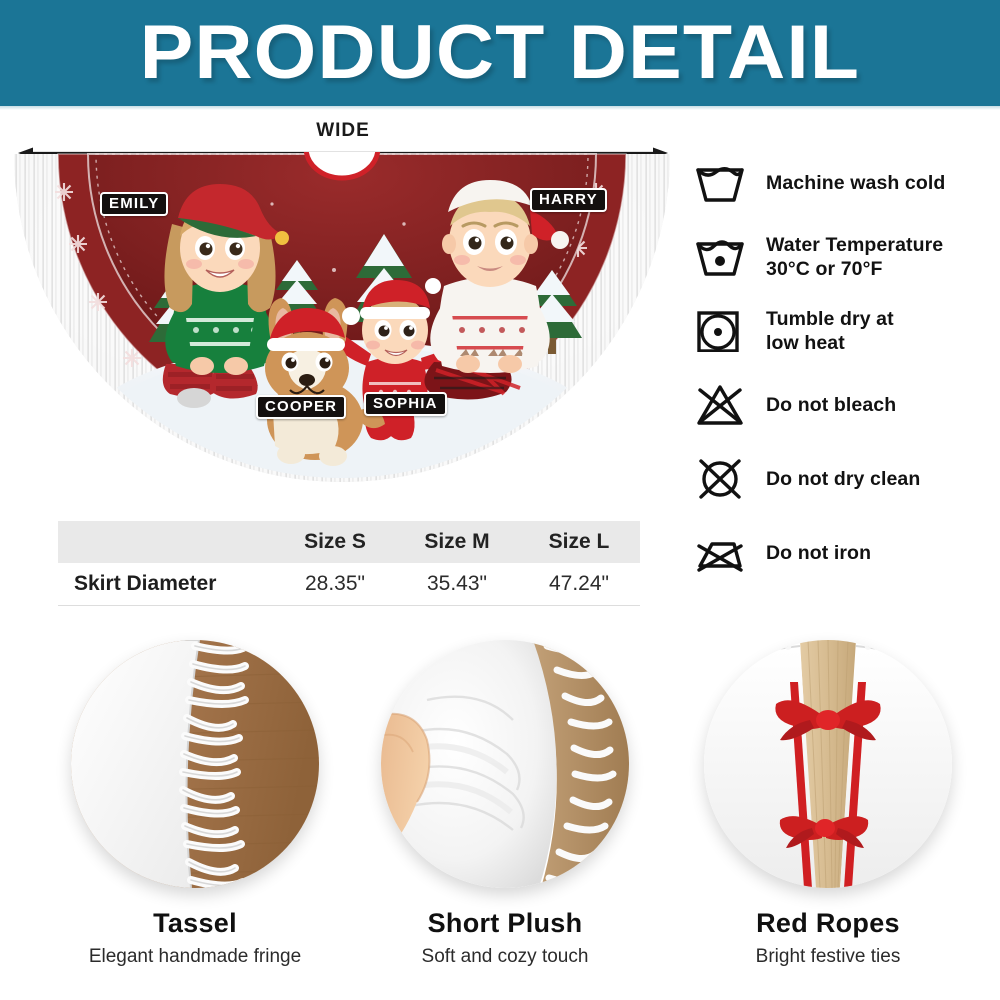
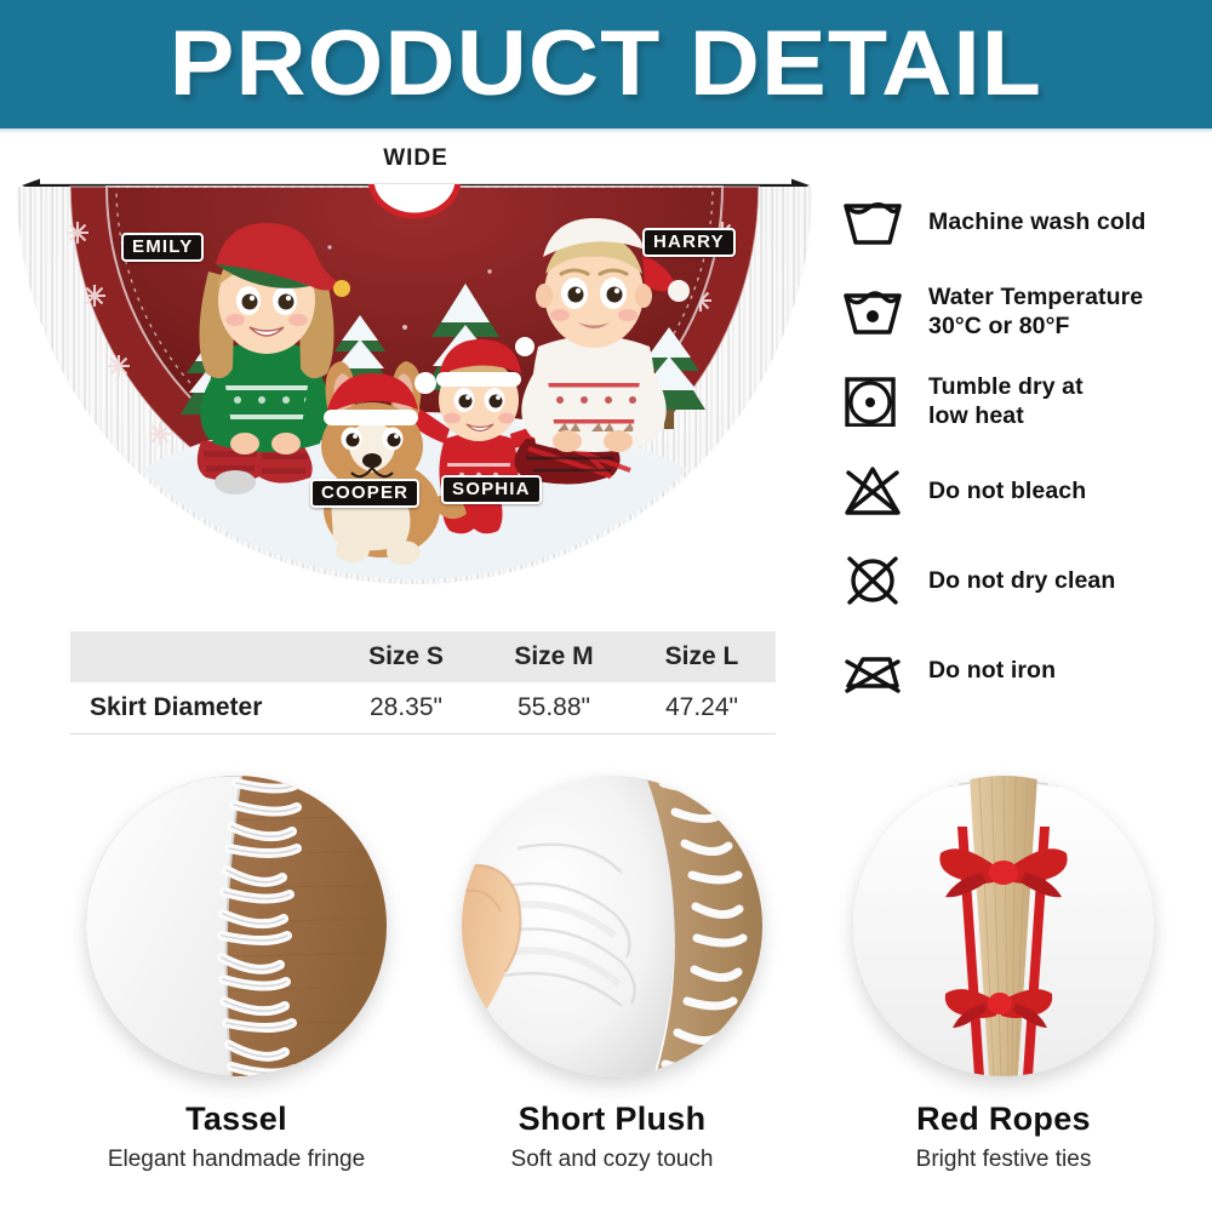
  PRODUCT DETAIL
  WIDE
  EMILY
  HARRY
  COOPER
  SOPHIA
  	Size S	Size M	Size L
- Skirt Diameter	28.35"	35.43"	47.24"
+ Skirt Diameter	28.35"	55.88"	47.24"
  Machine wash cold
  Water Temperature
- 30°C or 70°F
+ 30°C or 80°F
  Tumble dry at
  low heat
  Do not bleach
  Do not dry clean
  Do not iron
  Tassel
  Elegant handmade fringe
  Short Plush
  Soft and cozy touch
  Red Ropes
  Bright festive ties
